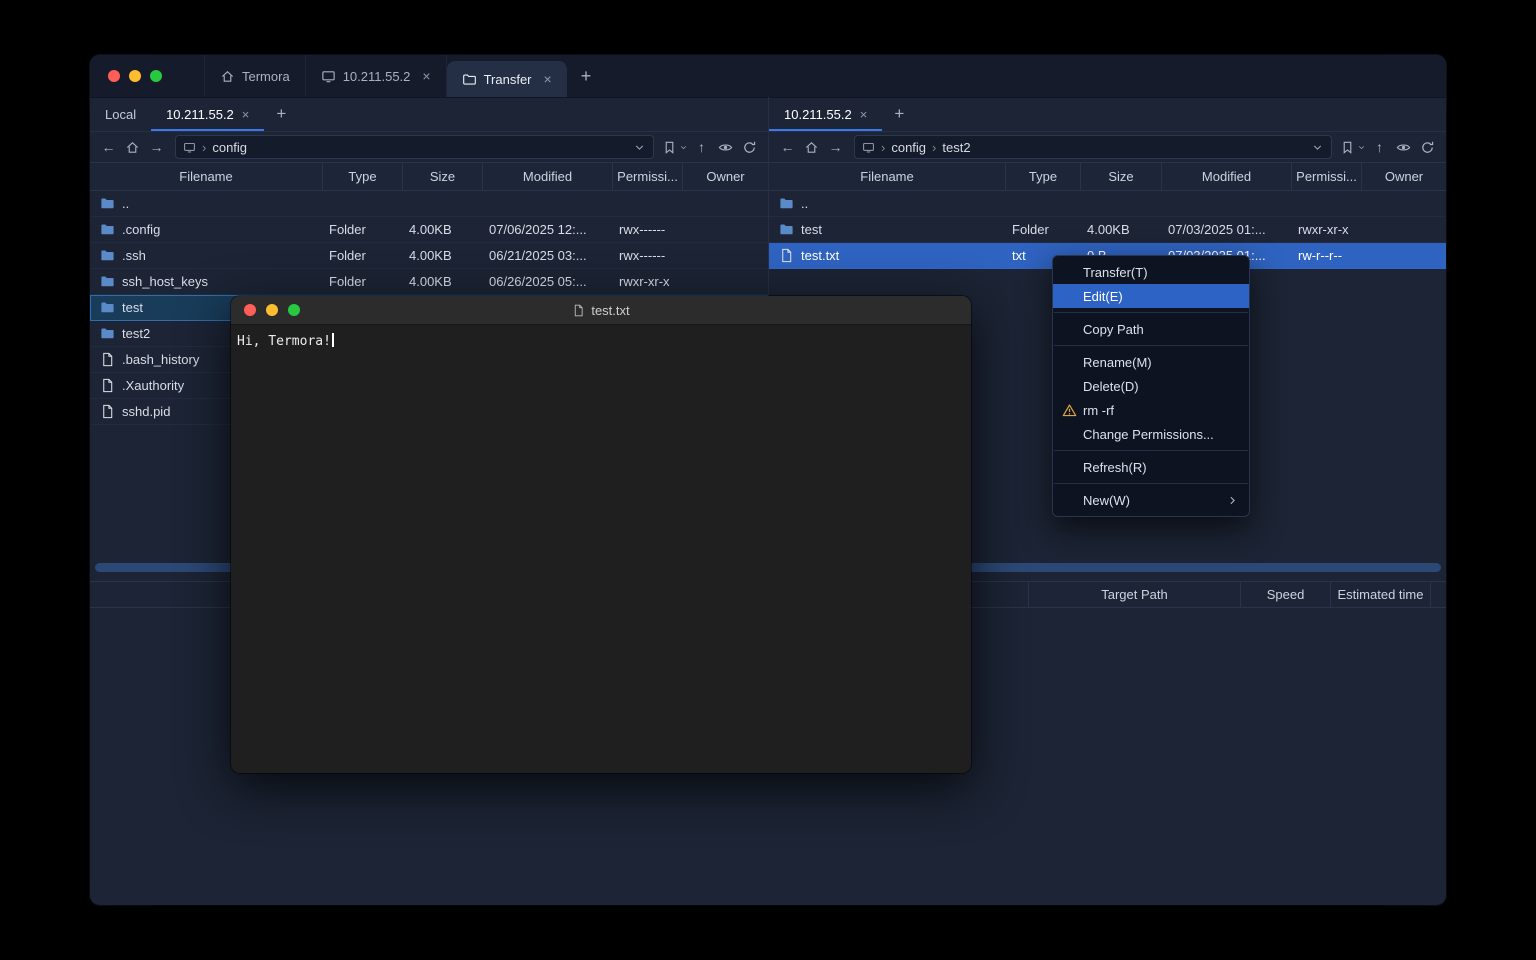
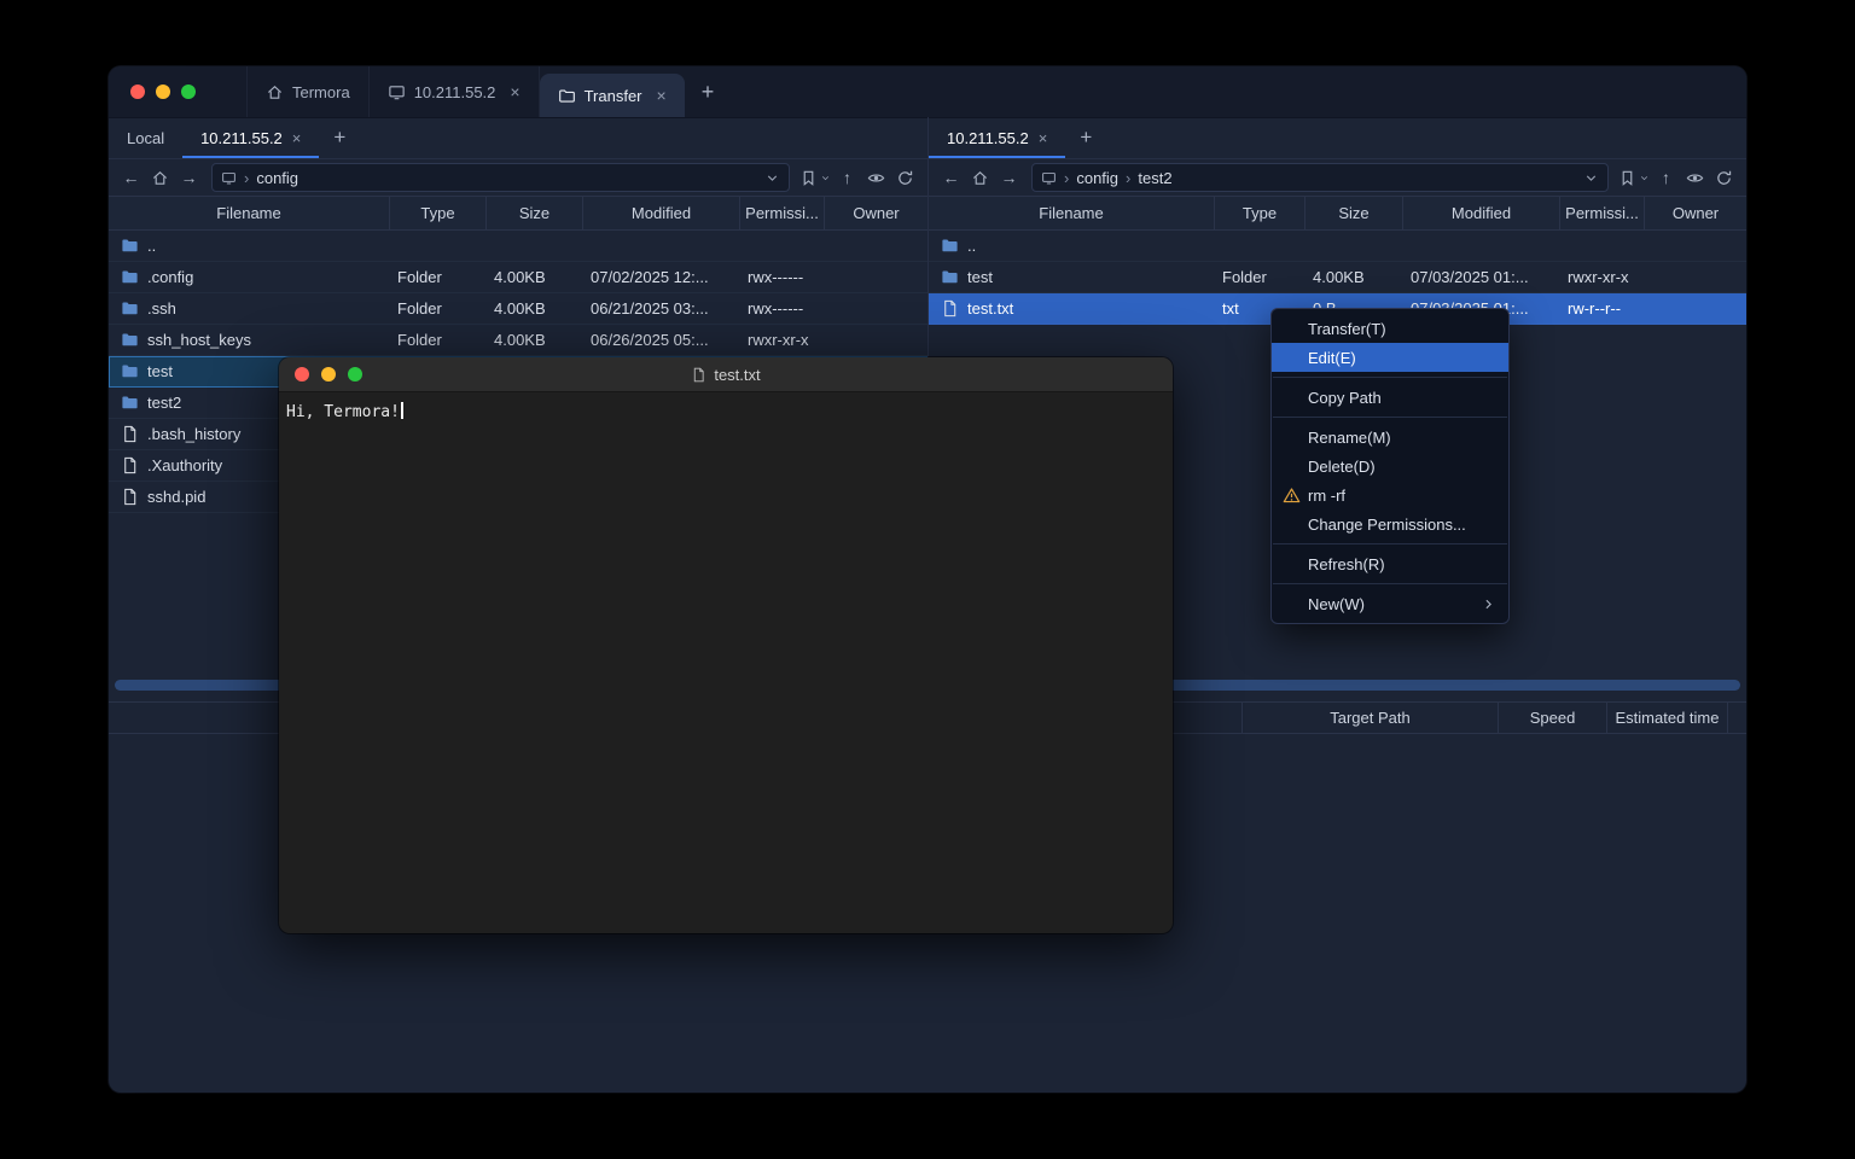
  Termora
  10.211.55.2
  ×
  Transfer
  ×
  +
  Local
  10.211.55.2
  ×
  +
  ←
  →
  ›
  config
  ↑
  Filename
  Type
  Size
  Modified
  Permissi...
  Owner
  ..
  .config
  Folder
  4.00KB
- 07/06/2025 12:...
+ 07/02/2025 12:...
  rwx------
  .ssh
  Folder
  4.00KB
  06/21/2025 03:...
  rwx------
  ssh_host_keys
  Folder
  4.00KB
  06/26/2025 05:...
  rwxr-xr-x
  test
  test2
  .bash_history
  .Xauthority
  sshd.pid
  10.211.55.2
  ×
  +
  ←
  →
  ›
  config
  ›
  test2
  ↑
  Filename
  Type
  Size
  Modified
  Permissi...
  Owner
  ..
  test
  Folder
  4.00KB
  07/03/2025 01:...
  rwxr-xr-x
  test.txt
  txt
  rw-r--r--
  Target Path
  Speed
  Estimated time
  test.txt
  Hi, Termora!
  Transfer(T)
  Edit(E)
  Copy Path
  Rename(M)
  Delete(D)
  rm -rf
  Change Permissions...
  Refresh(R)
  New(W)
